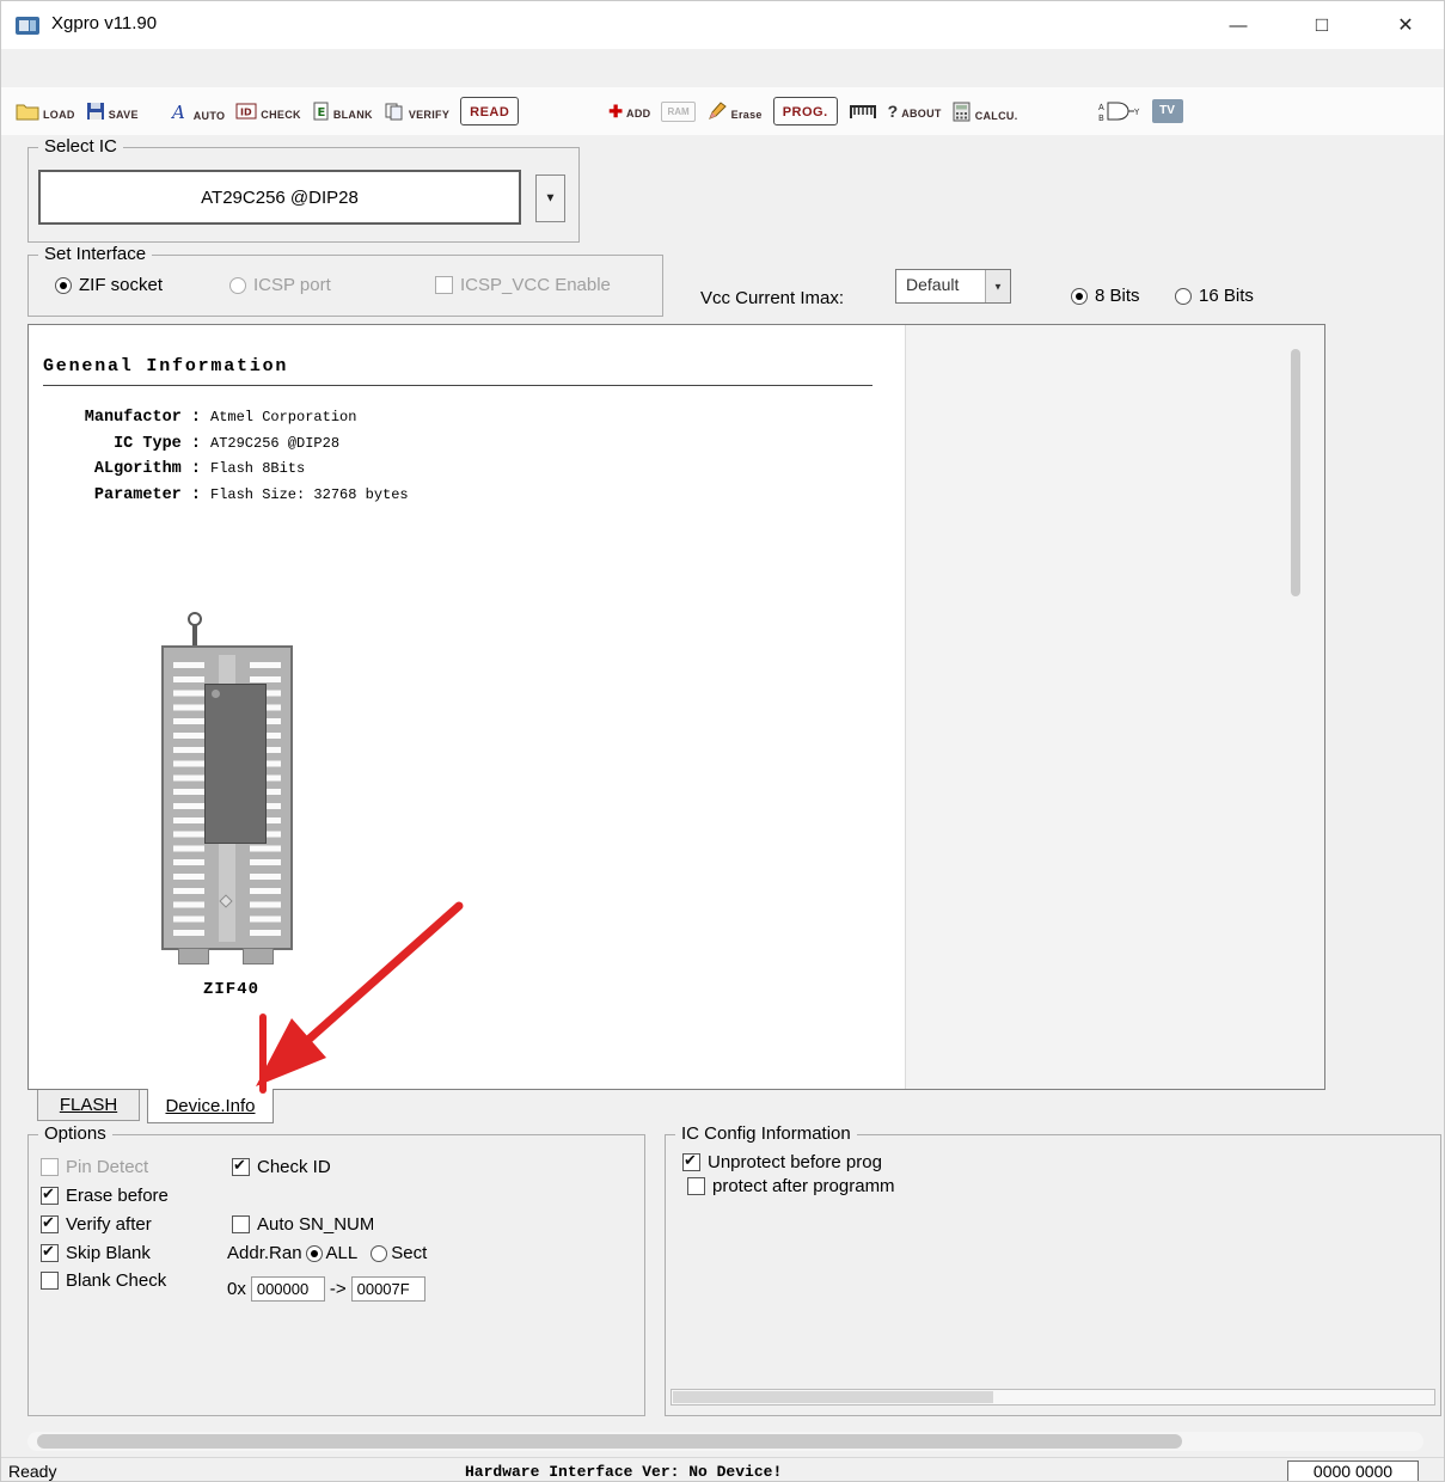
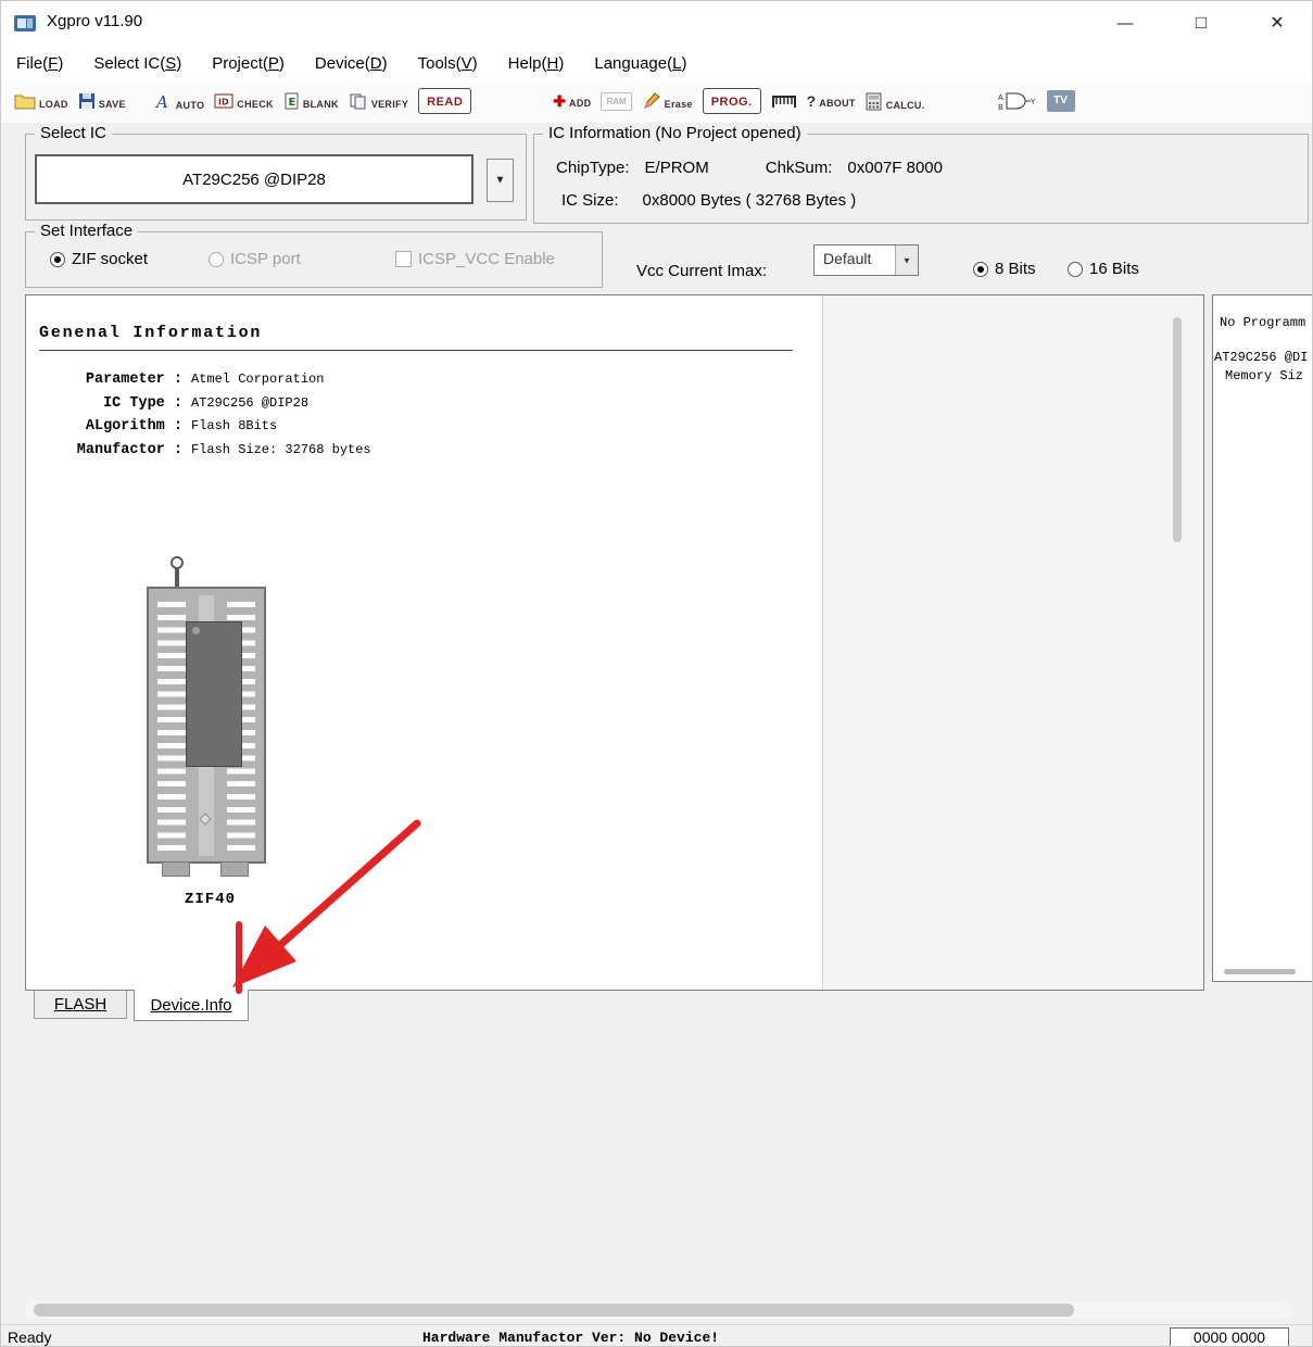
  Xgpro v11.90
  —
  □
  ✕
+ File(F)
+ Select IC(S)
+ Project(P)
+ Device(D)
+ Tools(V)
+ Help(H)
+ Language(L)
  LOAD
  SAVE
  A
  AUTO
  ID
  CHECK
  E
  BLANK
  VERIFY
  READ
  ✚
  ADD
  RAM
  Erase
  PROG.
  ?
  ABOUT
  CALCU.
  A
  B
  Y
  TV
  Select IC
  AT29C256 @DIP28
+ IC Information (No Project opened)
+ ChipType: E/PROM ChkSum: 0x007F 8000
+ IC Size: 0x8000 Bytes ( 32768 Bytes )
  Set Interface
  ZIF socket
  ICSP port
  ICSP_VCC Enable
  Vcc Current Imax:
  Default
  8 Bits
  16 Bits
  Genenal Information
- Manufactor :
+ Parameter :
  Atmel Corporation
  IC Type :
  AT29C256 @DIP28
  ALgorithm :
  Flash 8Bits
- Parameter :
+ Manufactor :
  Flash Size: 32768 bytes
  ZIF40
+ No Programm
+ AT29C256 @DI
+ Memory Siz
  FLASH
  Device.Info
- Options
- Pin Detect
- Check ID
- Erase before
- Verify after
- Auto SN_NUM
- Skip Blank
- Addr.Ran
- ALL
- Sect
- Blank Check
- 0x
- 000000
- ->
- 00007F
- IC Config Information
- Unprotect before prog
- protect after programm
  Ready
- Hardware Interface Ver: No Device!
+ Hardware Manufactor Ver: No Device!
  0000 0000
